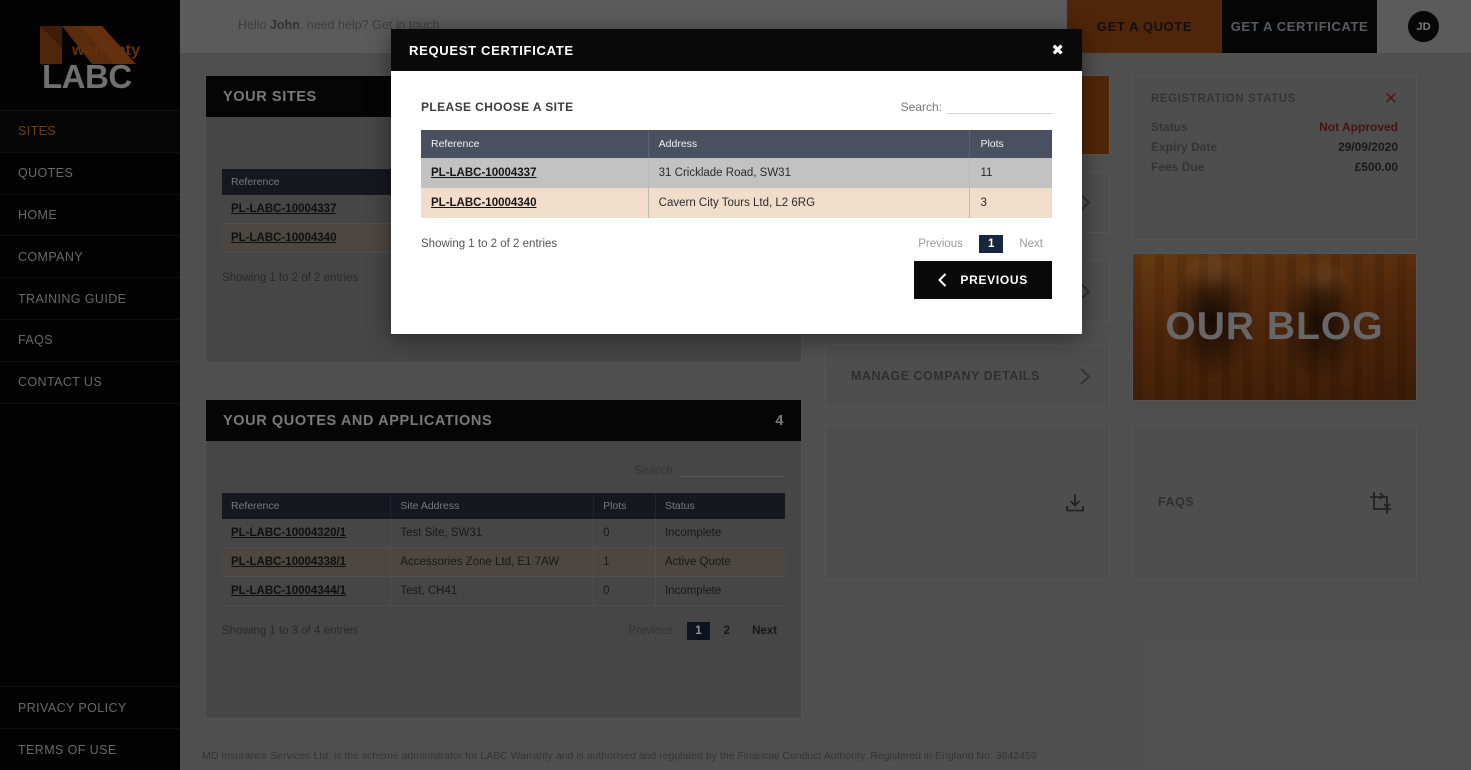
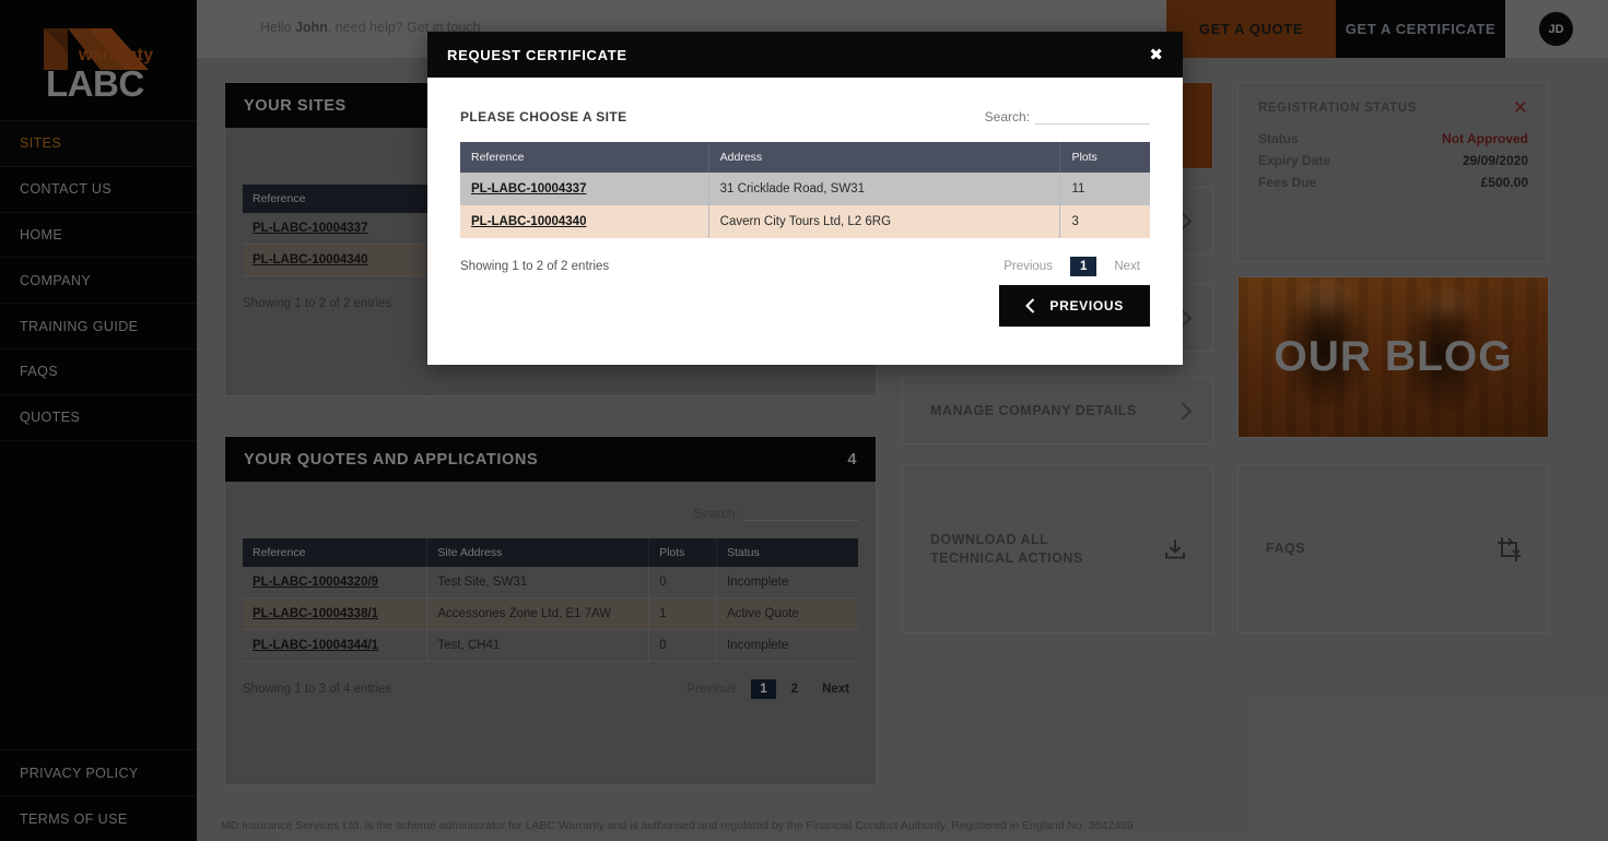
  warranty
  LABC
  SITES
- QUOTES
+ CONTACT US
  HOME
  COMPANY
  TRAINING GUIDE
  FAQS
- CONTACT US
+ QUOTES
  PRIVACY POLICY
  TERMS OF USE
  Hello John, need help? Get in touch
  GET A QUOTE
  GET A CERTIFICATE
  JD
  YOUR SITES
  Showing 1 to 2 of 2 entries
  YOUR QUOTES AND APPLICATIONS
  4
  Reference	Site Address	Plots	Status
- PL-LABC-10004320/1	Test Site, SW31	0	Incomplete
+ PL-LABC-10004320/9	Test Site, SW31	0	Incomplete
  PL-LABC-10004338/1	Accessories Zone Ltd, E1 7AW	1	Active Quote
  PL-LABC-10004344/1	Test, CH41	0	Incomplete
  Showing 1 to 3 of 4 entries
  1
  2
  Next
  MANAGE COMPANY DETAILS
+ DOWNLOAD ALL TECHNICAL ACTIONS
  FAQS
  REGISTRATION STATUS
  ✕
  Status
  Not Approved
  Expiry Date
  29/09/2020
  Fees Due
  £500.00
  OUR BLOG
  MD Insurance Services Ltd. is the scheme administrator for LABC Warranty and is authorised and regulated by the Financial Conduct Authority. Registered in England No: 3642459
  REQUEST CERTIFICATE
  ✖
  PLEASE CHOOSE A SITE
  Search:
  Reference	Address	Plots
  PL-LABC-10004337	31 Cricklade Road, SW31	11
  PL-LABC-10004340	Cavern City Tours Ltd, L2 6RG	3
  Showing 1 to 2 of 2 entries
  Previous
  1
  Next
  PREVIOUS
